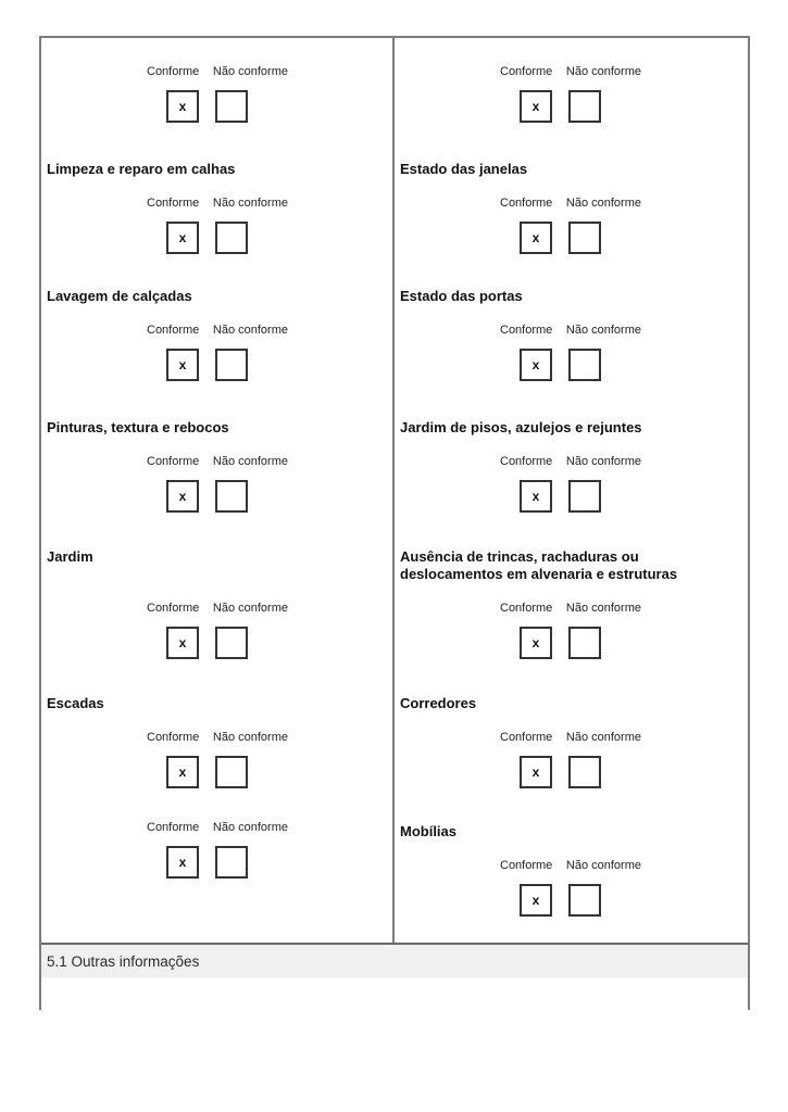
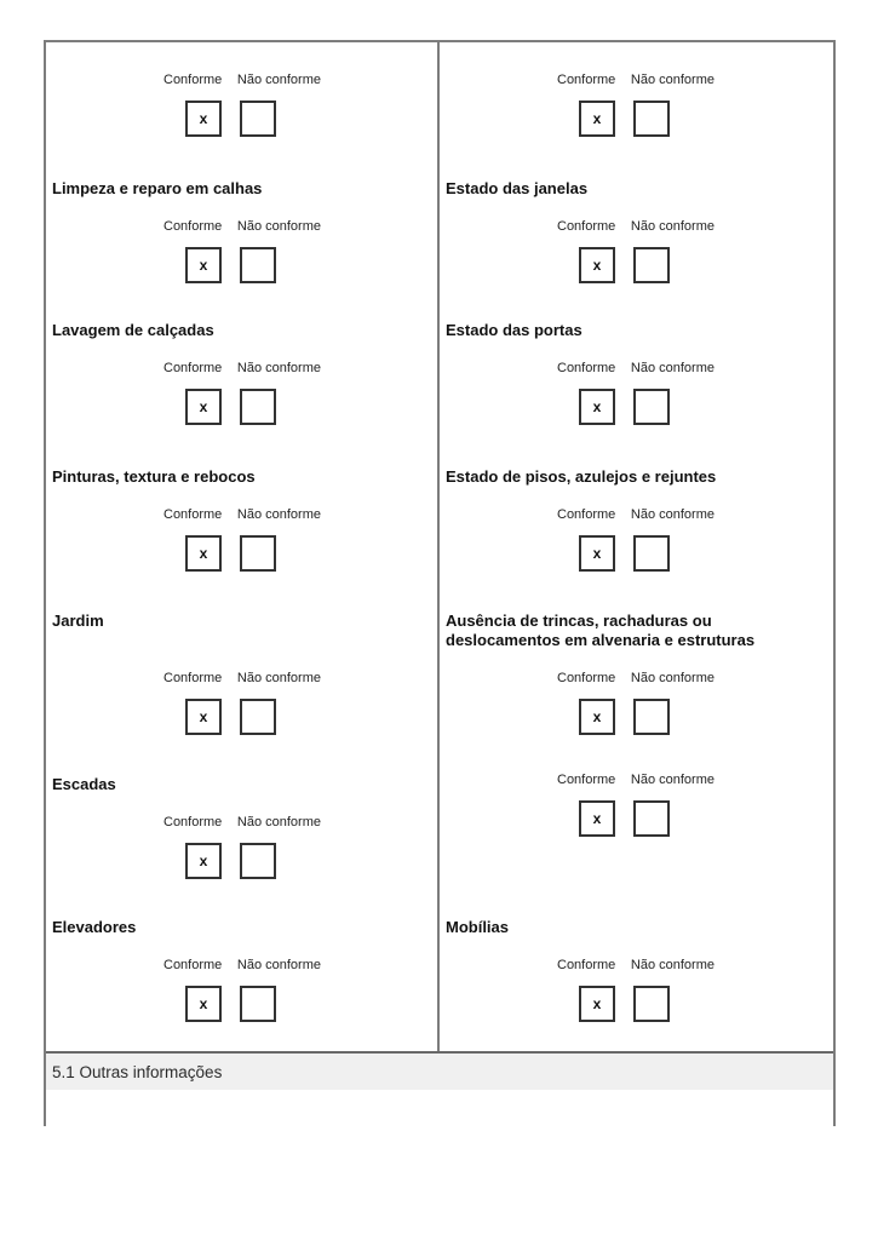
  Conforme
  Não conforme
  x
  Limpeza e reparo em calhas
  Conforme
  Não conforme
  x
  Lavagem de calçadas
  Conforme
  Não conforme
  x
  Pinturas, textura e rebocos
  Conforme
  Não conforme
  x
  Jardim
  Conforme
  Não conforme
  x
  Escadas
  Conforme
  Não conforme
  x
+ Elevadores
  Conforme
  Não conforme
  x
  Conforme
  Não conforme
  x
  Estado das janelas
  Conforme
  Não conforme
  x
  Estado das portas
  Conforme
  Não conforme
  x
- Jardim de pisos, azulejos e rejuntes
+ Estado de pisos, azulejos e rejuntes
  Conforme
  Não conforme
  x
  Ausência de trincas, rachaduras ou deslocamentos em alvenaria e estruturas
  Conforme
  Não conforme
  x
- Corredores
  Conforme
  Não conforme
  x
  Mobílias
  Conforme
  Não conforme
  x
  5.1 Outras informações
